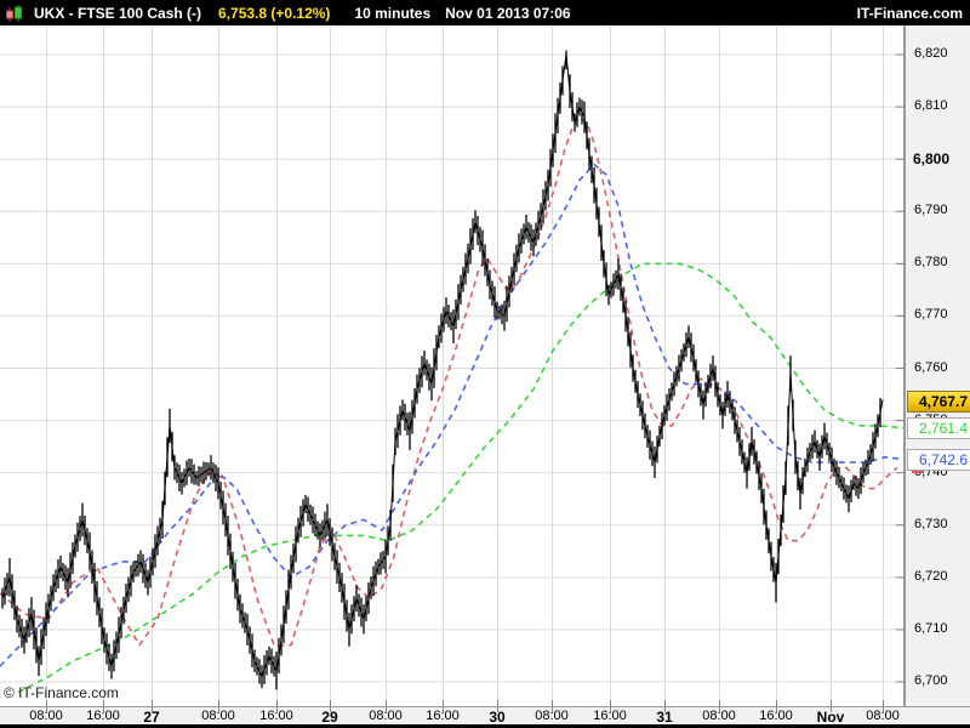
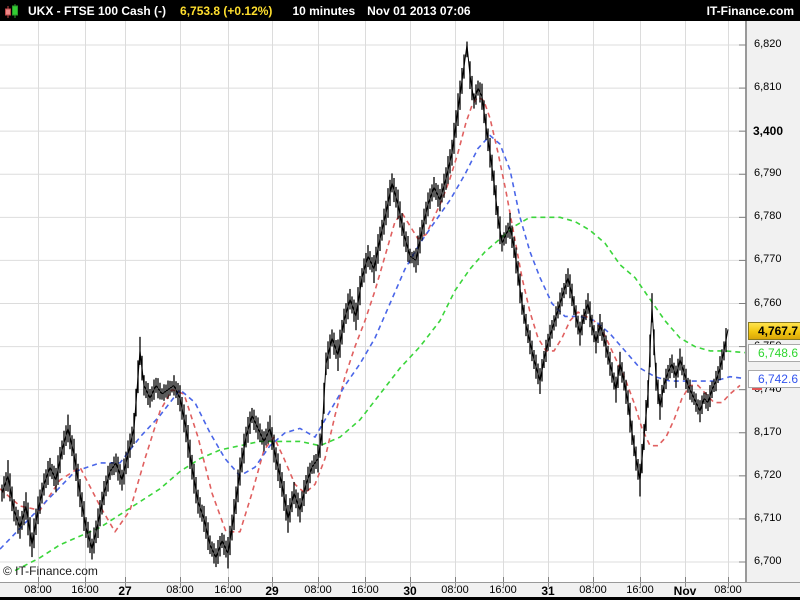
  UKX - FTSE 100 Cash (-)
  6,753.8 (+0.12%)
  10 minutes
  Nov 01 2013 07:06
  IT-Finance.com
  © IT-Finance.com
  6,820
  6,810
- 6,800
+ 3,400
  6,790
  6,780
  6,770
  6,760
- 6,730
+ 8,170
  6,720
  6,710
  6,700
  4,767.7
- 2,761.4
+ 6,748.6
  6,742.6
  08:00
  16:00
  27
  08:00
  16:00
  29
  08:00
  16:00
  30
  08:00
  16:00
  31
  08:00
  16:00
  Nov
  08:00
